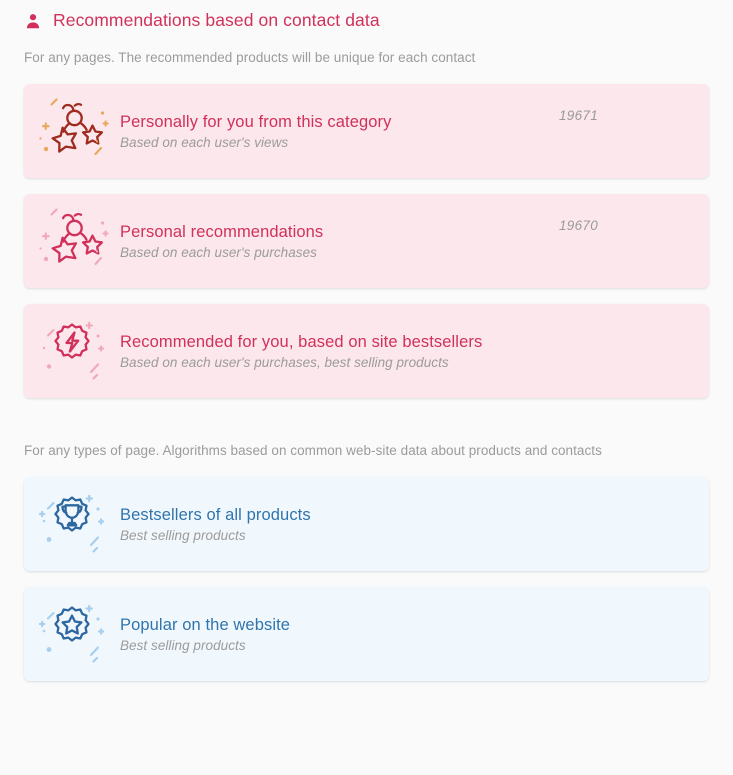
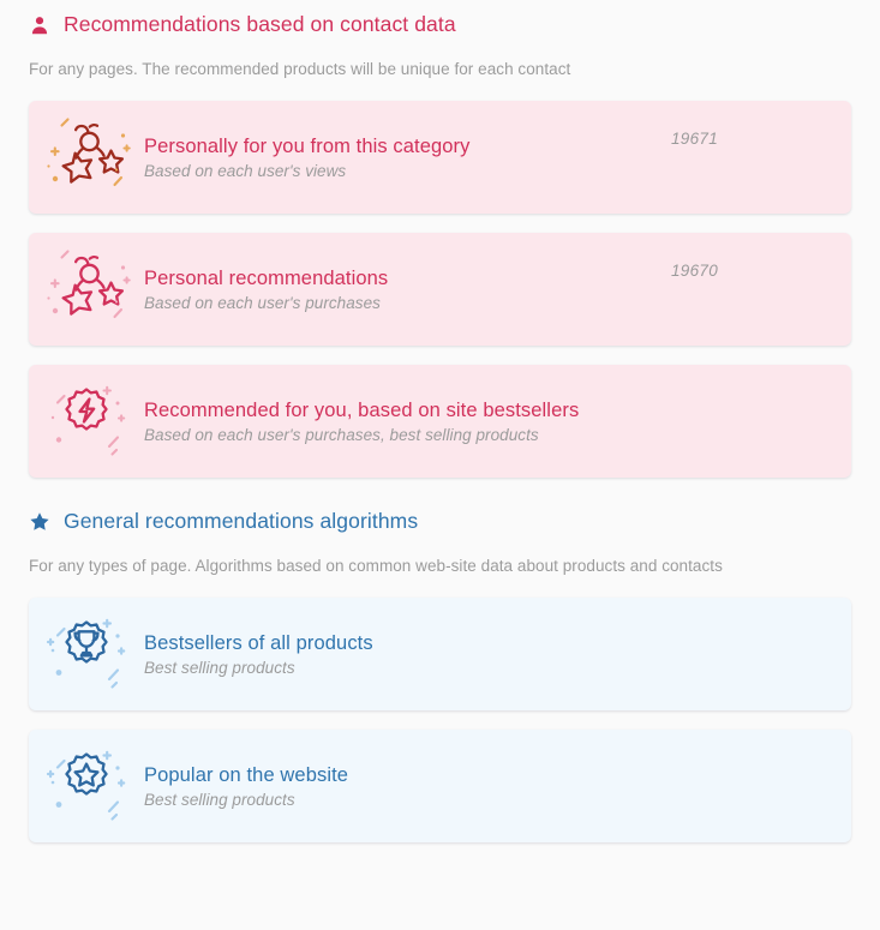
  Recommendations based on contact data
  For any pages. The recommended products will be unique for each contact
  Personally for you from this category
  Based on each user's views
  19671
  Personal recommendations
  Based on each user's purchases
  19670
  Recommended for you, based on site bestsellers
  Based on each user's purchases, best selling products
+ General recommendations algorithms
  For any types of page. Algorithms based on common web-site data about products and contacts
  Bestsellers of all products
  Best selling products
  Popular on the website
  Best selling products
